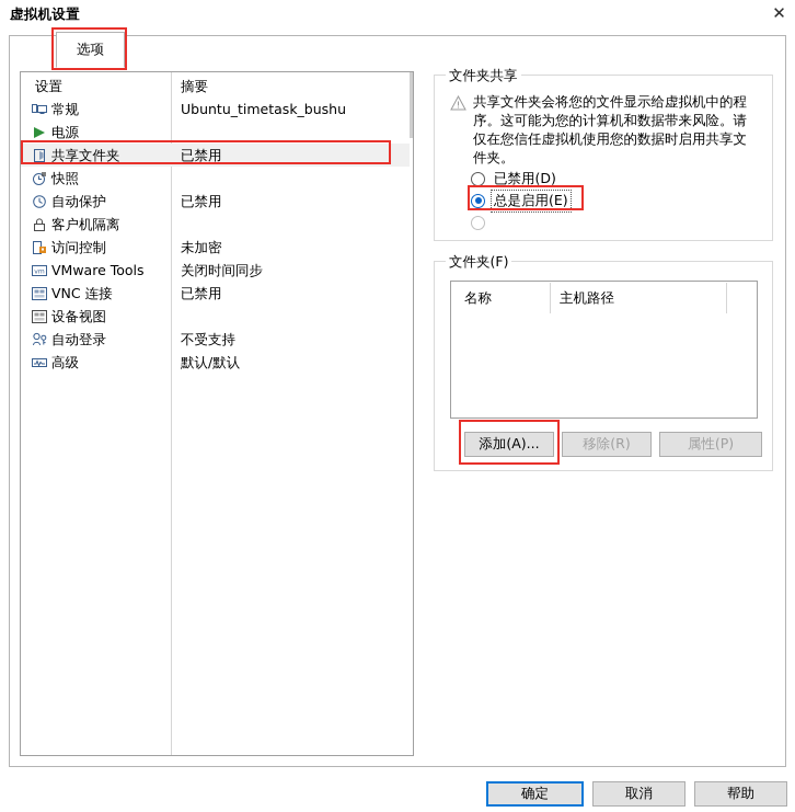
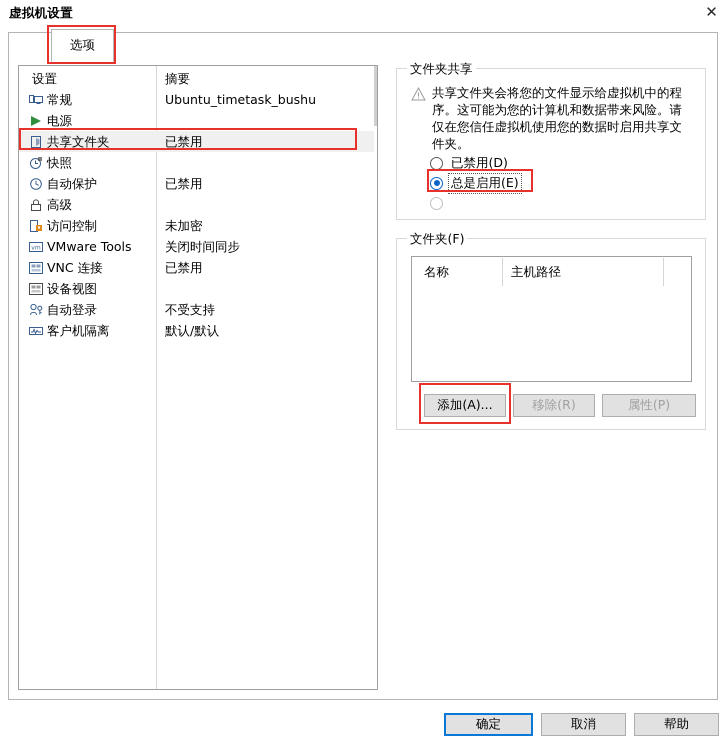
  虚拟机设置
  ✕
  选项
  设置
  摘要
  常规
  Ubuntu_timetask_bushu
  电源
  共享文件夹
  已禁用
  快照
  自动保护
  已禁用
- 客户机隔离
+ 高级
  访问控制
  未加密
  VMware Tools
  关闭时间同步
  VNC 连接
  已禁用
  设备视图
  自动登录
  不受支持
- 高级
+ 客户机隔离
  默认/默认
  文件夹共享
  共享文件夹会将您的文件显示给虚拟机中的程序。这可能为您的计算机和数据带来风险。请仅在您信任虚拟机使用您的数据时启用共享文件夹。
  已禁用(D)
  总是启用(E)
  文件夹(F)
  名称
  主机路径
  添加(A)...
  移除(R)
  属性(P)
  确定
  取消
  帮助
